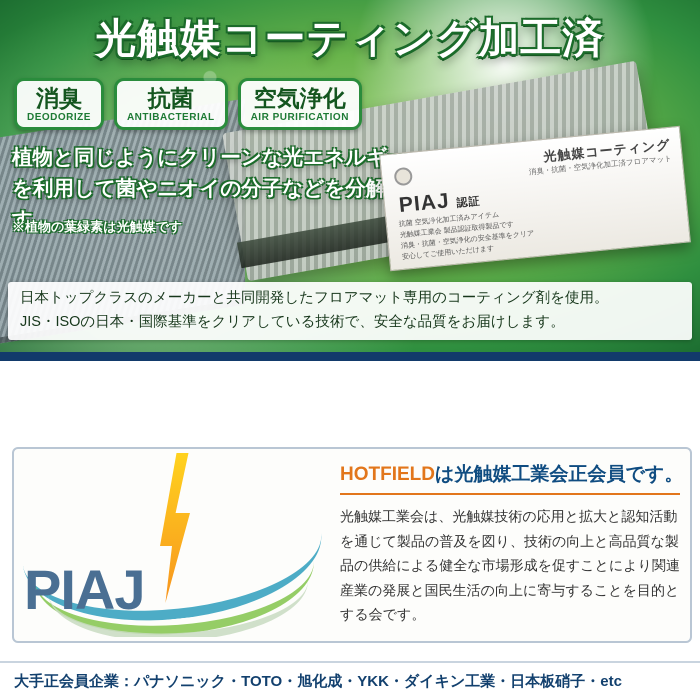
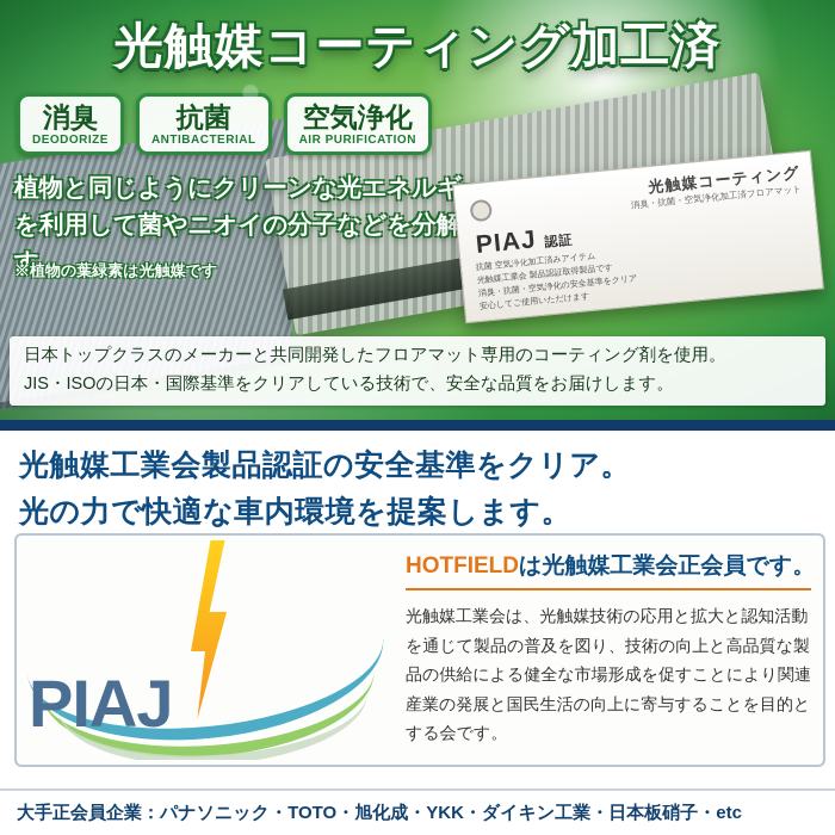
+ 光触媒工業会製品認証の安全基準をクリア。
+ 光の力で快適な車内環境を提案します。
  PIAJ
  HOTFIELDは光触媒工業会正会員です。
  光触媒工業会は、光触媒技術の応用と拡大と認知活動を通じて製品の普及を図り、技術の向上と高品質な製品の供給による健全な市場形成を促すことにより関連産業の発展と国民生活の向上に寄与することを目的とする会です。
  大手正会員企業：パナソニック・TOTO・旭化成・YKK・ダイキン工業・日本板硝子・etc
